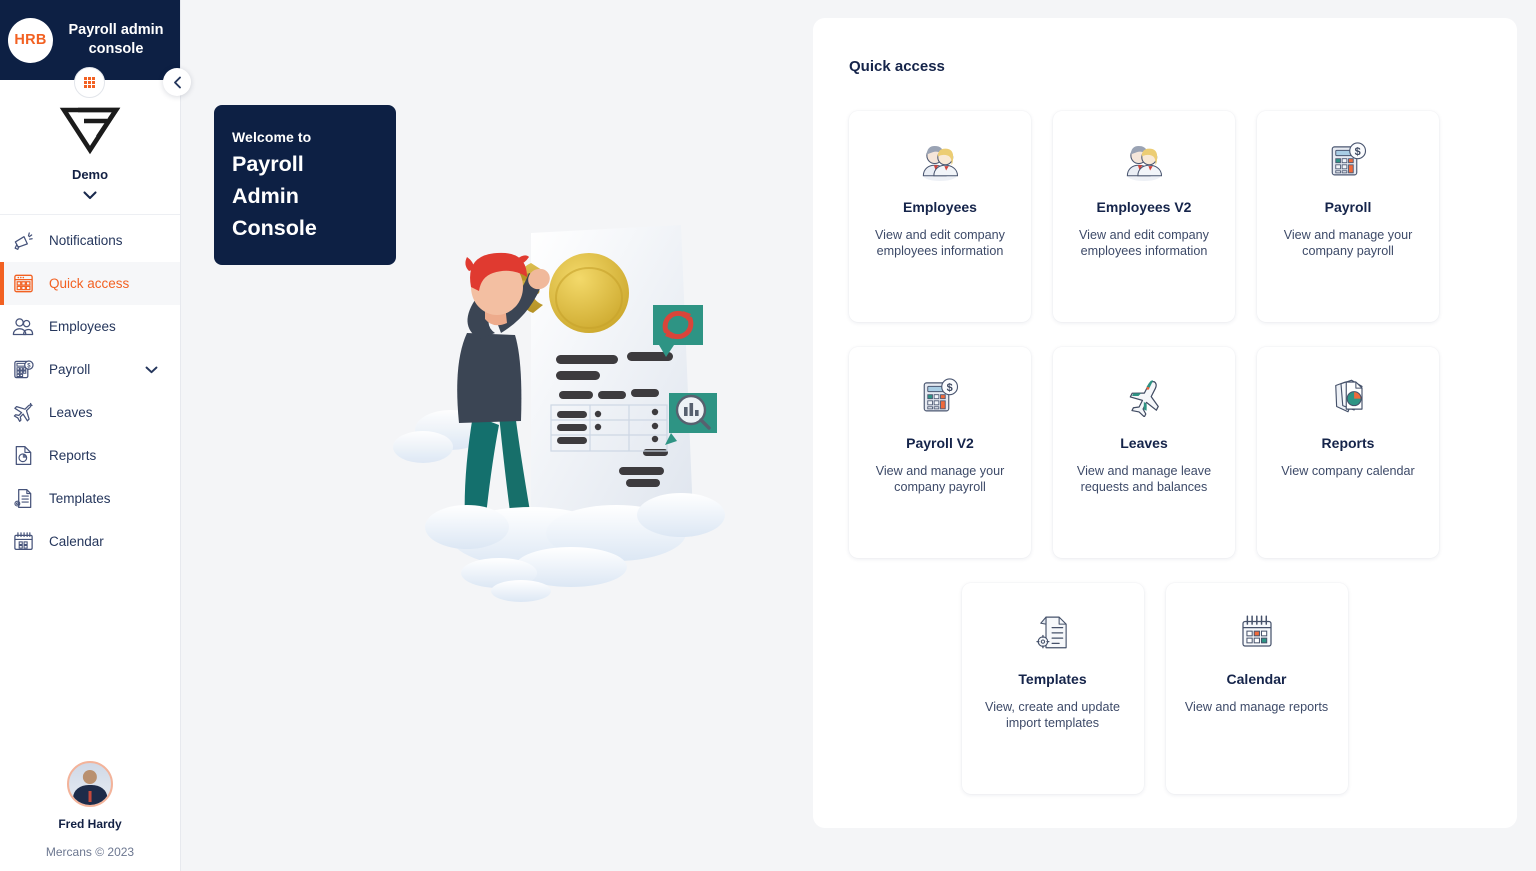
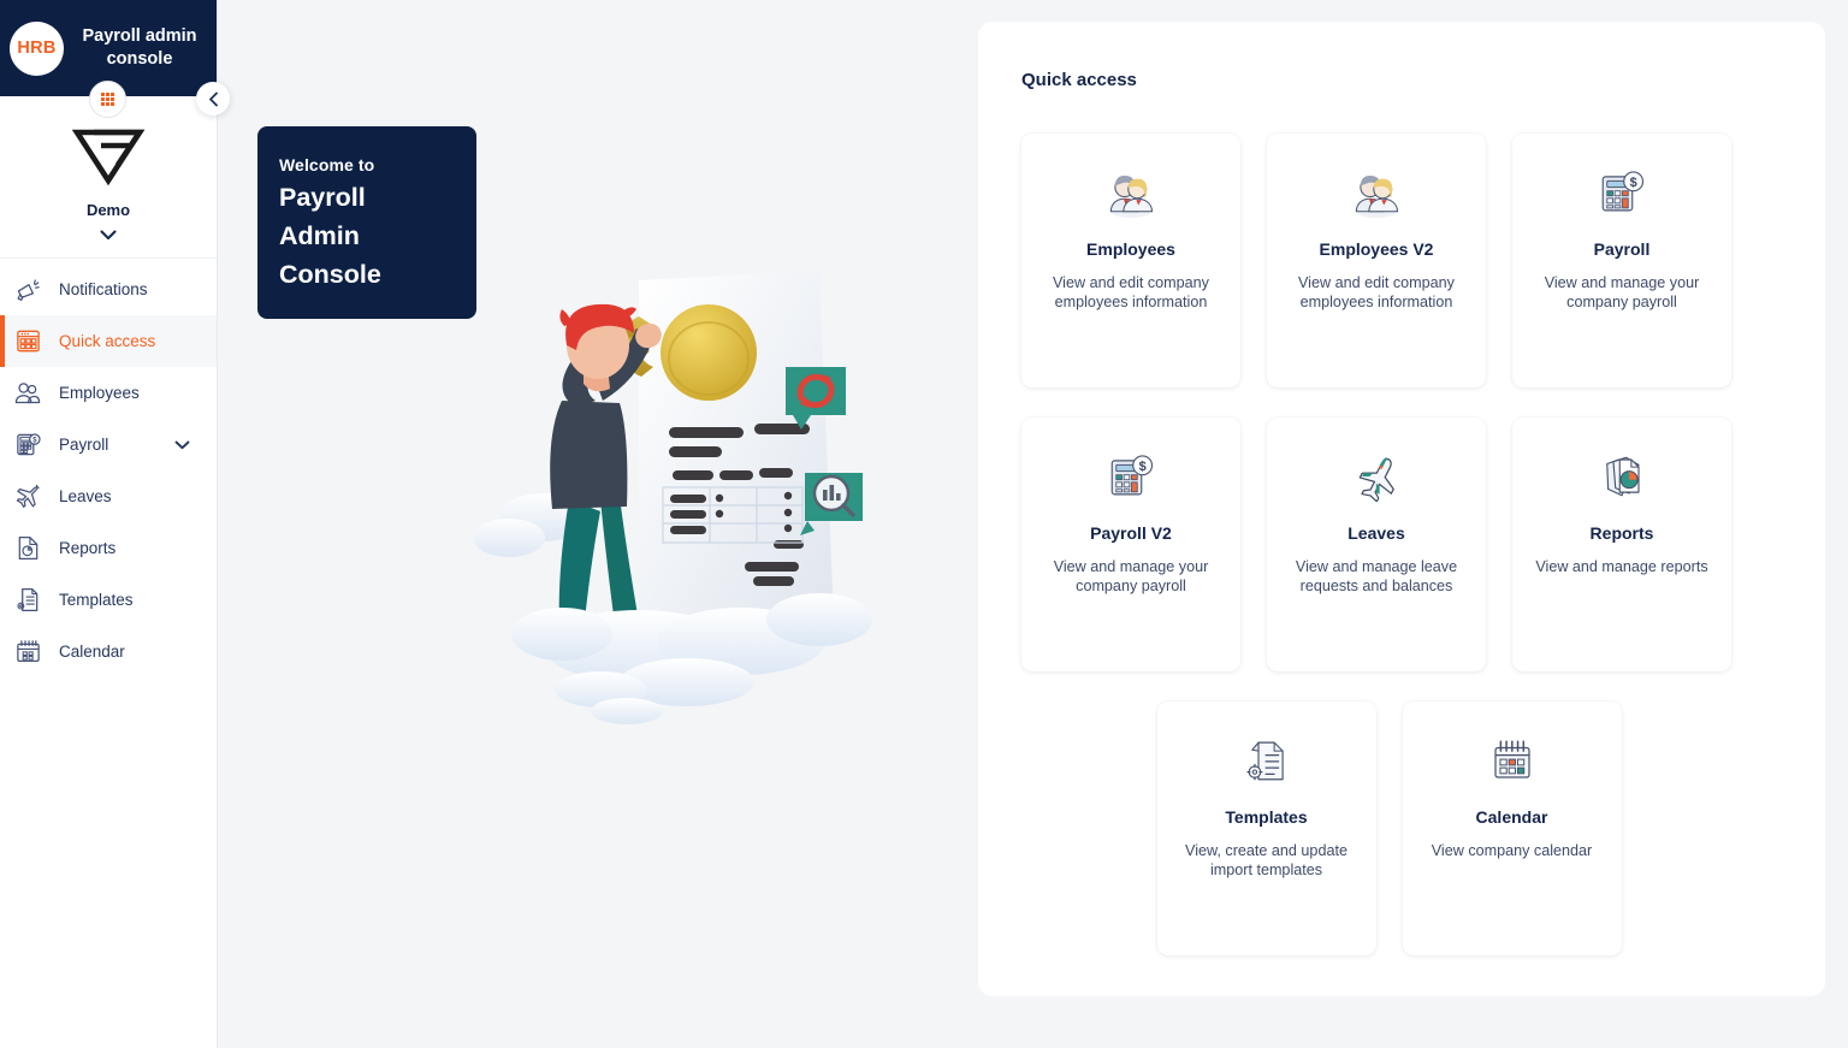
  HRB
  Payroll admin console
  Demo
  Notifications
  Quick access
  Employees
  Payroll
  Leaves
  Reports
  Templates
  Calendar
- Fred Hardy
- Mercans © 2023
  Welcome to
  Payroll
  Admin
  Console
  Quick access
  Employees
  View and edit company employees information
  Employees V2
  View and edit company employees information
  $
  Payroll
  View and manage your company payroll
  $
  Payroll V2
  View and manage your company payroll
  Leaves
  View and manage leave requests and balances
  Reports
- View company calendar
+ View and manage reports
  Templates
  View, create and update import templates
  Calendar
- View and manage reports
+ View company calendar
